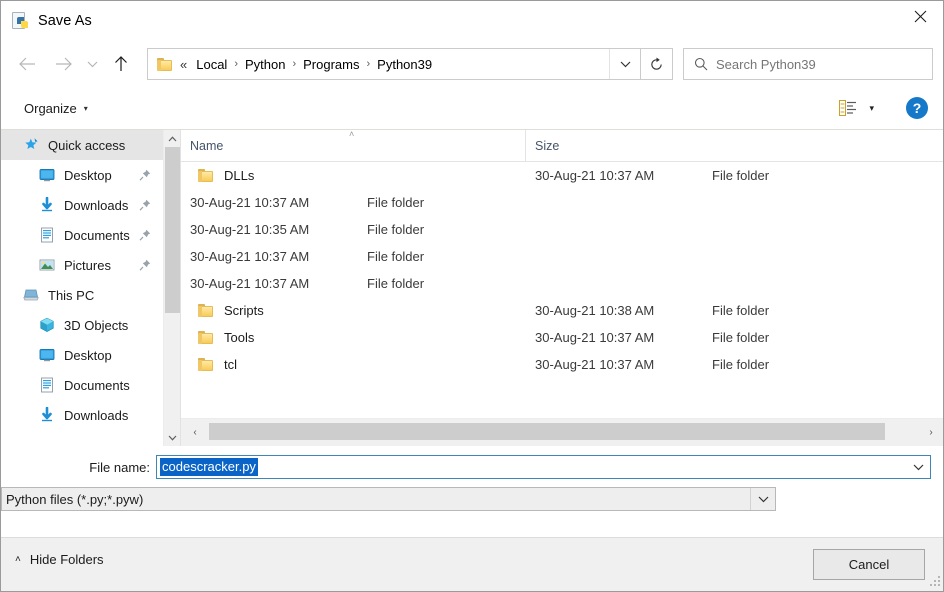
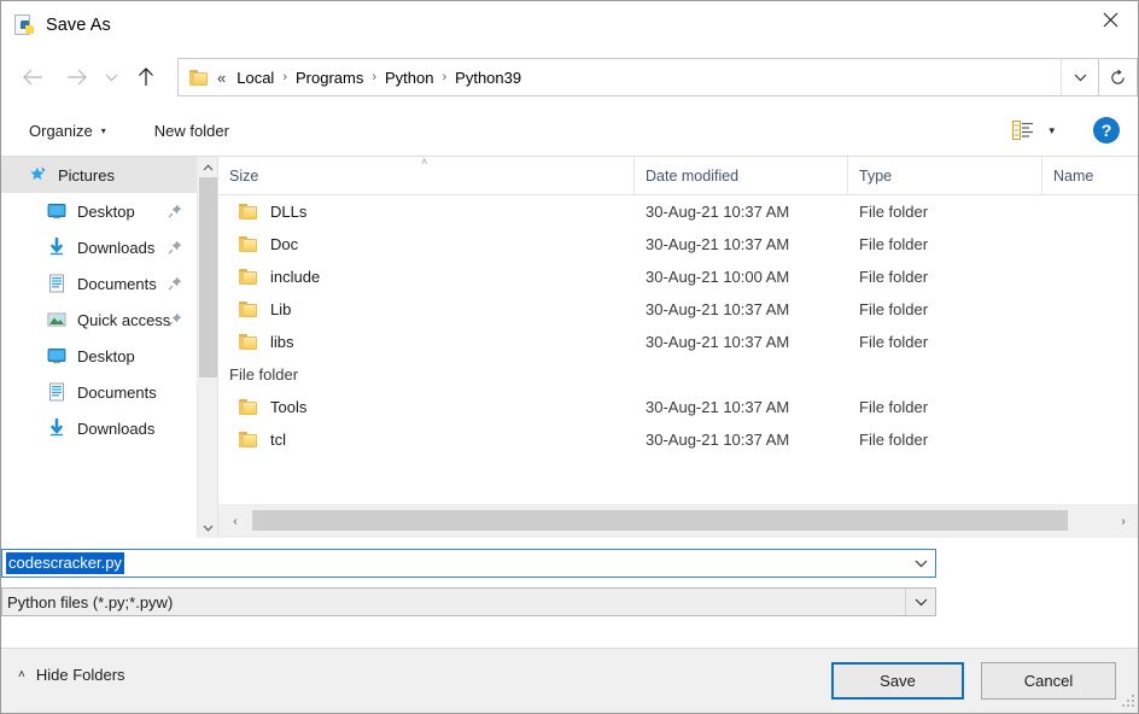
  Save As
  «
  Local
  ›
- Python
+ Programs
  ›
- Programs
+ Python
  ›
  Python39
- Search Python39
  Organize
  ▾
+ New folder
  ▾
  ?
- Quick access
+ Pictures
  Desktop
  Downloads
  Documents
- Pictures
+ Quick access
- This PC
- 3D Objects
  Desktop
  Documents
  Downloads
- Name
+ Size
  ˄
+ Date modified
+ Type
- Size
+ Name
  DLLs
  30-Aug-21 10:37 AM
  File folder
+ Doc
  30-Aug-21 10:37 AM
  File folder
+ include
- 30-Aug-21 10:35 AM
+ 30-Aug-21 10:00 AM
  File folder
+ Lib
  30-Aug-21 10:37 AM
  File folder
+ libs
  30-Aug-21 10:37 AM
  File folder
- Scripts
- 30-Aug-21 10:38 AM
  File folder
  Tools
  30-Aug-21 10:37 AM
  File folder
  tcl
  30-Aug-21 10:37 AM
  File folder
  ‹
  ›
- File name:
  codescracker.py
  Python files (*.py;*.pyw)
  ˄
  Hide Folders
+ Save
  Cancel
